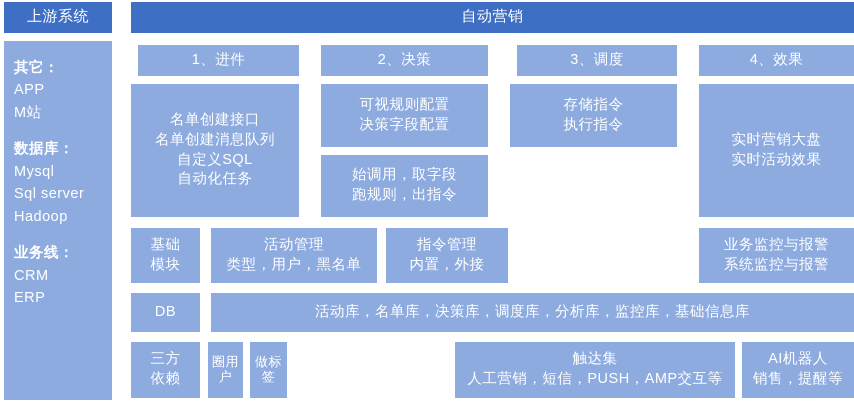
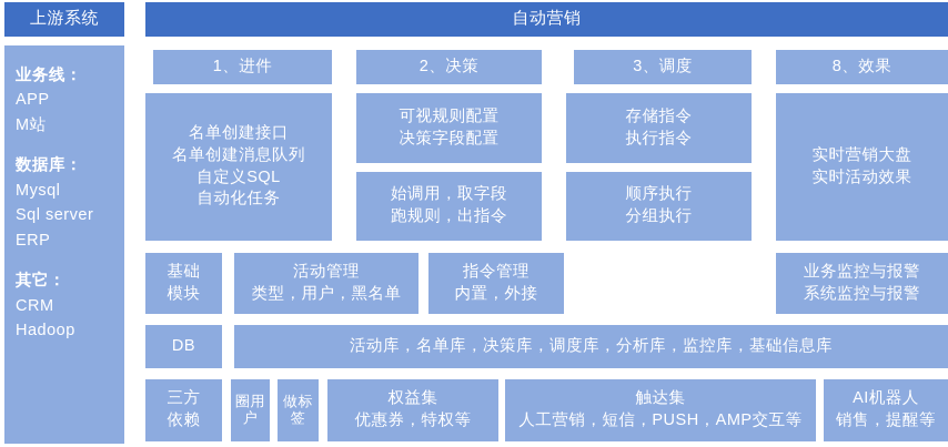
  上游系统
- 其它：
+ 业务线：
  APP
  M站
  数据库：
  Mysql
  Sql server
- Hadoop
+ ERP
- 业务线：
+ 其它：
  CRM
- ERP
+ Hadoop
  自动营销
  1、进件
  2、决策
  3、调度
- 4、效果
+ 8、效果
  名单创建接口
  名单创建消息队列
  自定义SQL
  自动化任务
  可视规则配置
  决策字段配置
  始调用，取字段
  跑规则，出指令
  存储指令
  执行指令
+ 顺序执行
+ 分组执行
  实时营销大盘
  实时活动效果
  基础
  模块
  活动管理
  类型，用户，黑名单
  指令管理
  内置，外接
  业务监控与报警
  系统监控与报警
  DB
  活动库，名单库，决策库，调度库，分析库，监控库，基础信息库
  三方
  依赖
  圈用户
  做标签
+ 权益集
+ 优惠券，特权等
  触达集
  人工营销，短信，PUSH，AMP交互等
  AI机器人
  销售，提醒等
